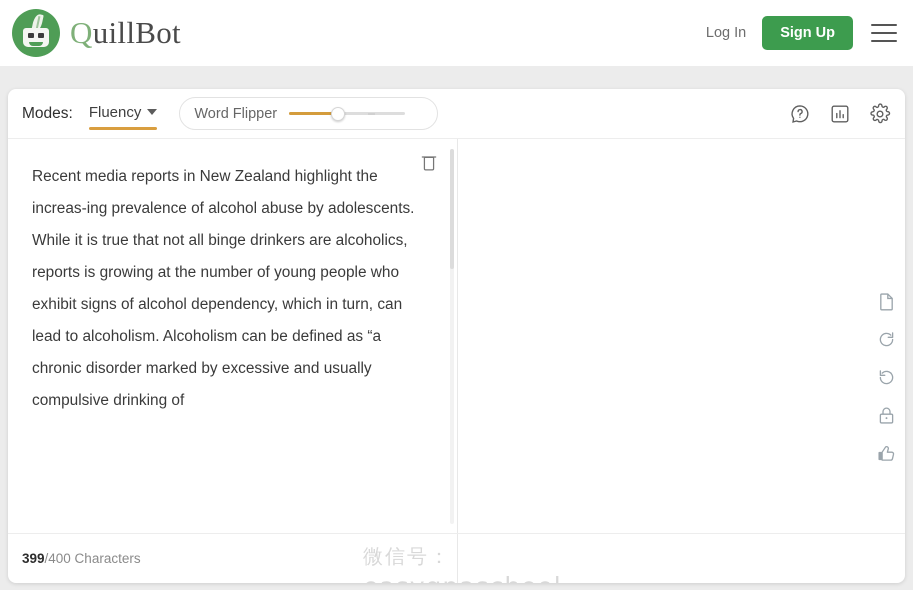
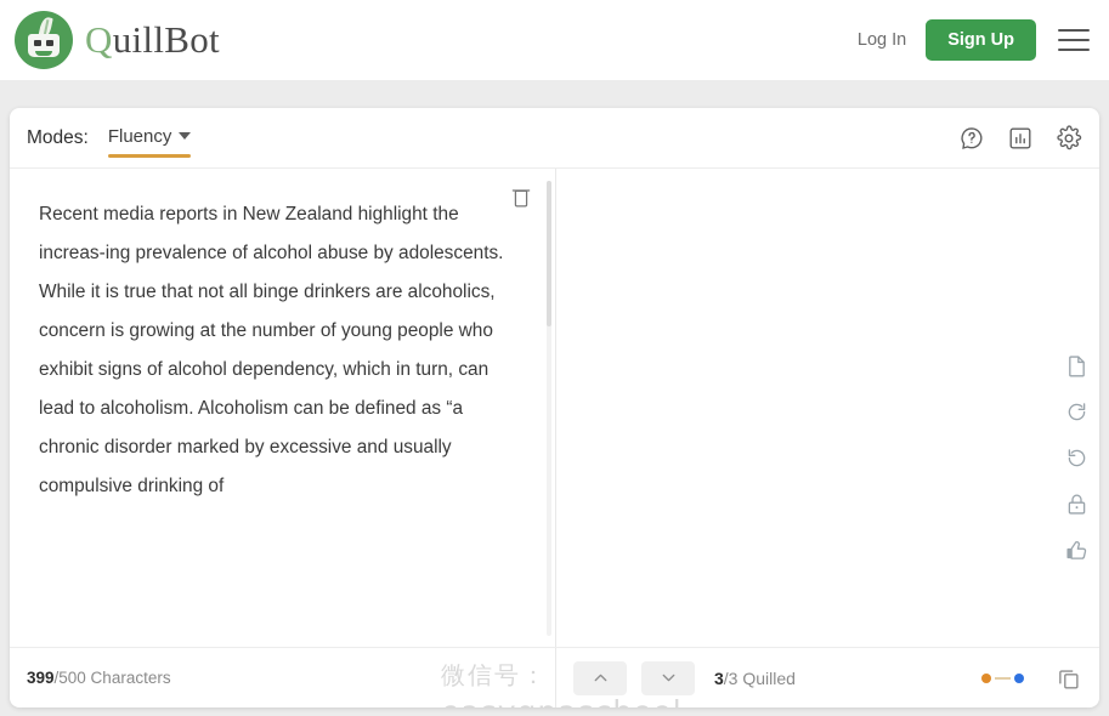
  QuillBot
  Log In
  Sign Up
  Modes:
  Fluency
- Word Flipper
- Recent media reports in New Zealand highlight the increas-ing prevalence of alcohol abuse by adolescents. While it is true that not all binge drinkers are alcoholics, reports is growing at the number of young people who exhibit signs of alcohol dependency, which in turn, can lead to alcoholism. Alcoholism can be defined as “a chronic disorder marked by excessive and usually compulsive drinking of
+ Recent media reports in New Zealand highlight the increas-ing prevalence of alcohol abuse by adolescents. While it is true that not all binge drinkers are alcoholics, concern is growing at the number of young people who exhibit signs of alcohol dependency, which in turn, can lead to alcoholism. Alcoholism can be defined as “a chronic disorder marked by excessive and usually compulsive drinking of
  微信号：
- 399/400 Characters
+ 399/500 Characters
+ 3/3 Quilled
